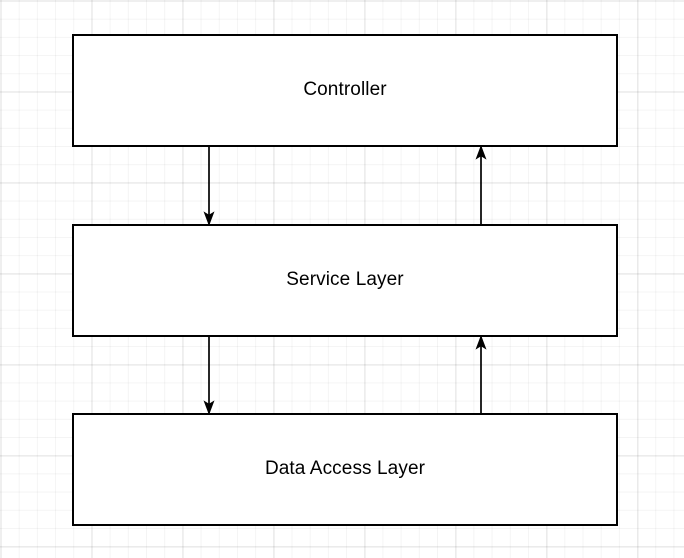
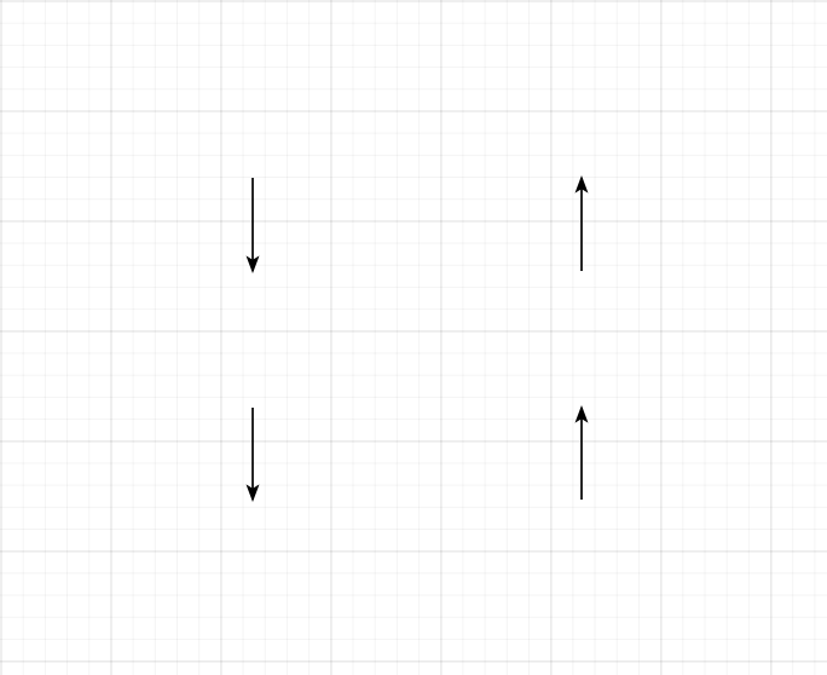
- Controller
- Service Layer
- Data Access Layer
